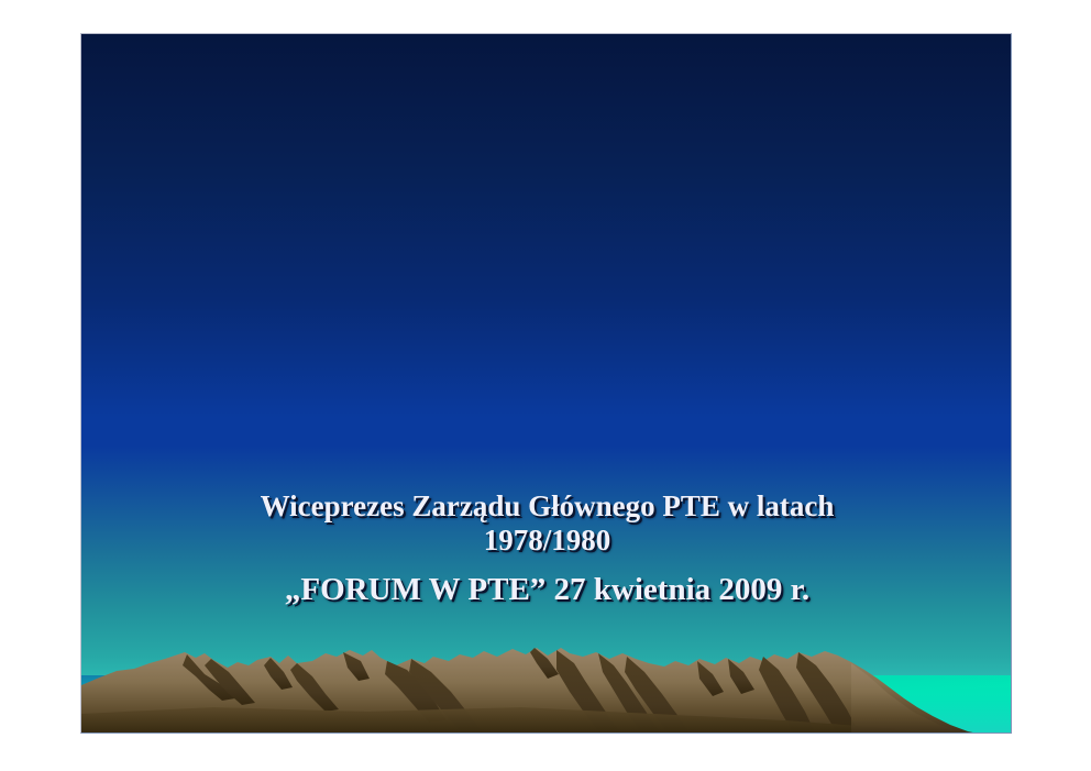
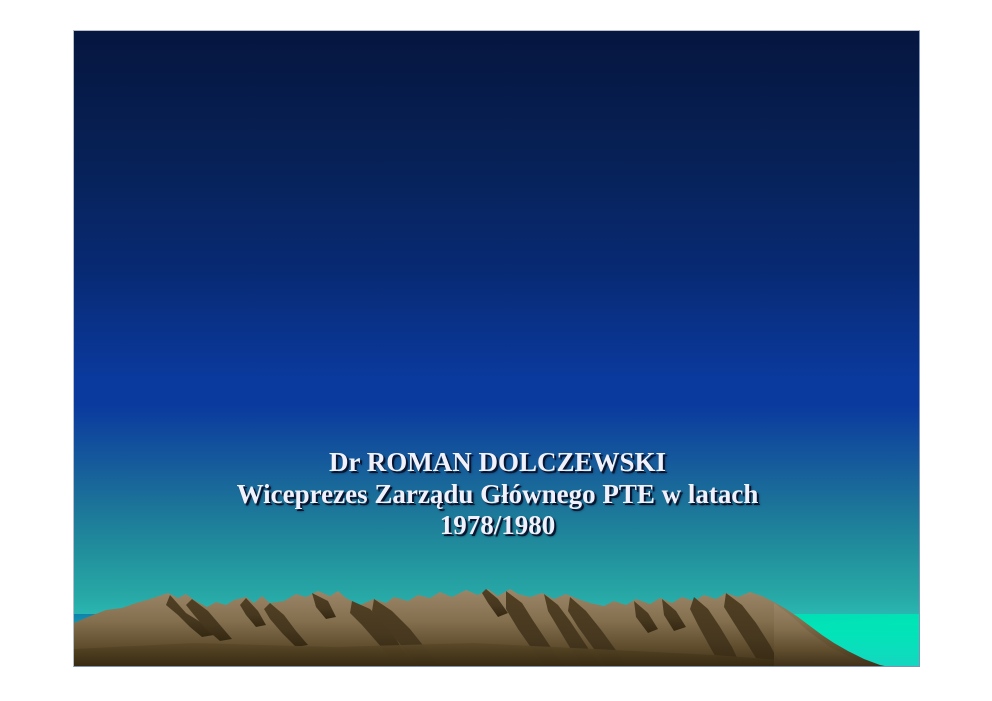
+ Dr ROMAN DOLCZEWSKI
  Wiceprezes Zarządu Głównego PTE w latach 1978/1980
- „FORUM W PTE” 27 kwietnia 2009 r.
